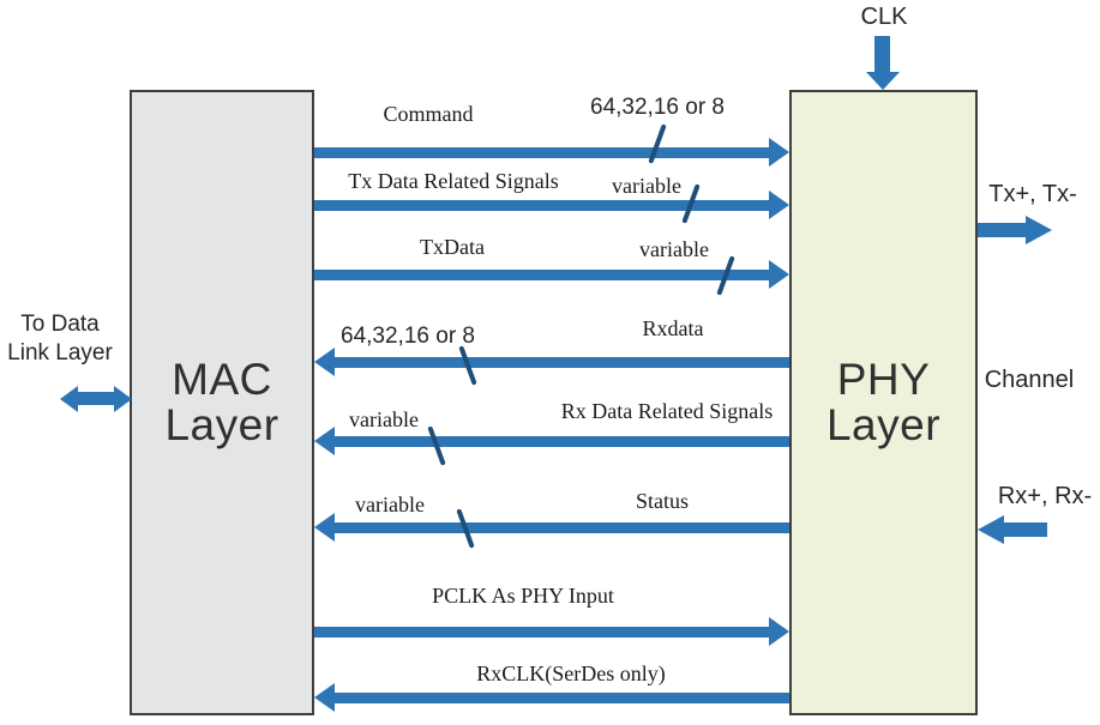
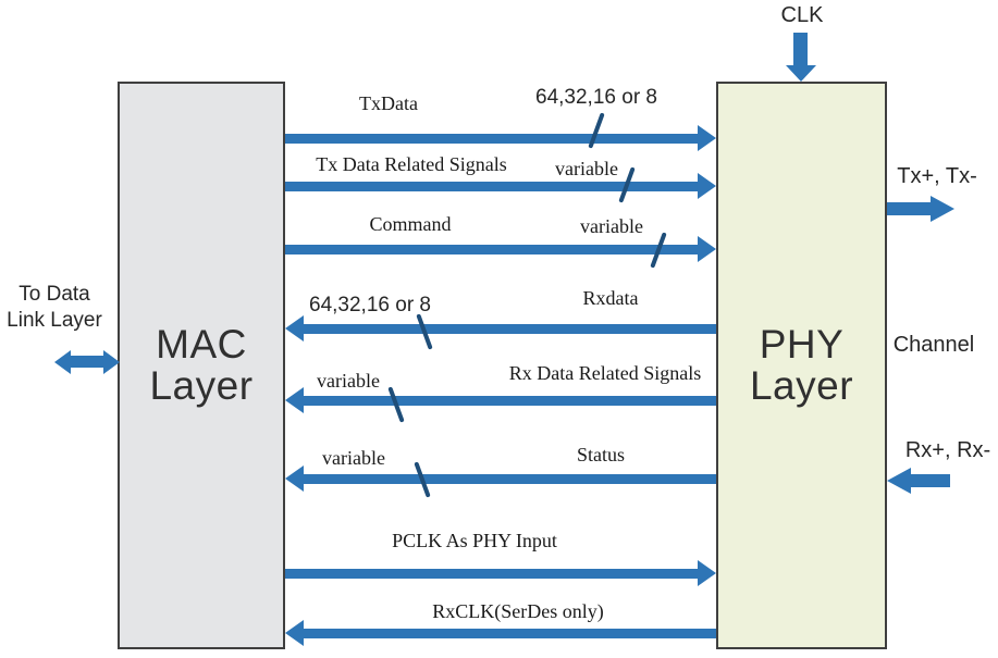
  MAC
  Layer
  PHY
  Layer
- Command
+ TxData
  64,32,16 or 8
  Tx Data Related Signals
  variable
- TxData
+ Command
  variable
  64,32,16 or 8
  Rxdata
  variable
  Rx Data Related Signals
  variable
  Status
  PCLK As PHY Input
  RxCLK(SerDes only)
  CLK
  Tx+, Tx-
  Channel
  Rx+, Rx-
  To Data
  Link Layer
